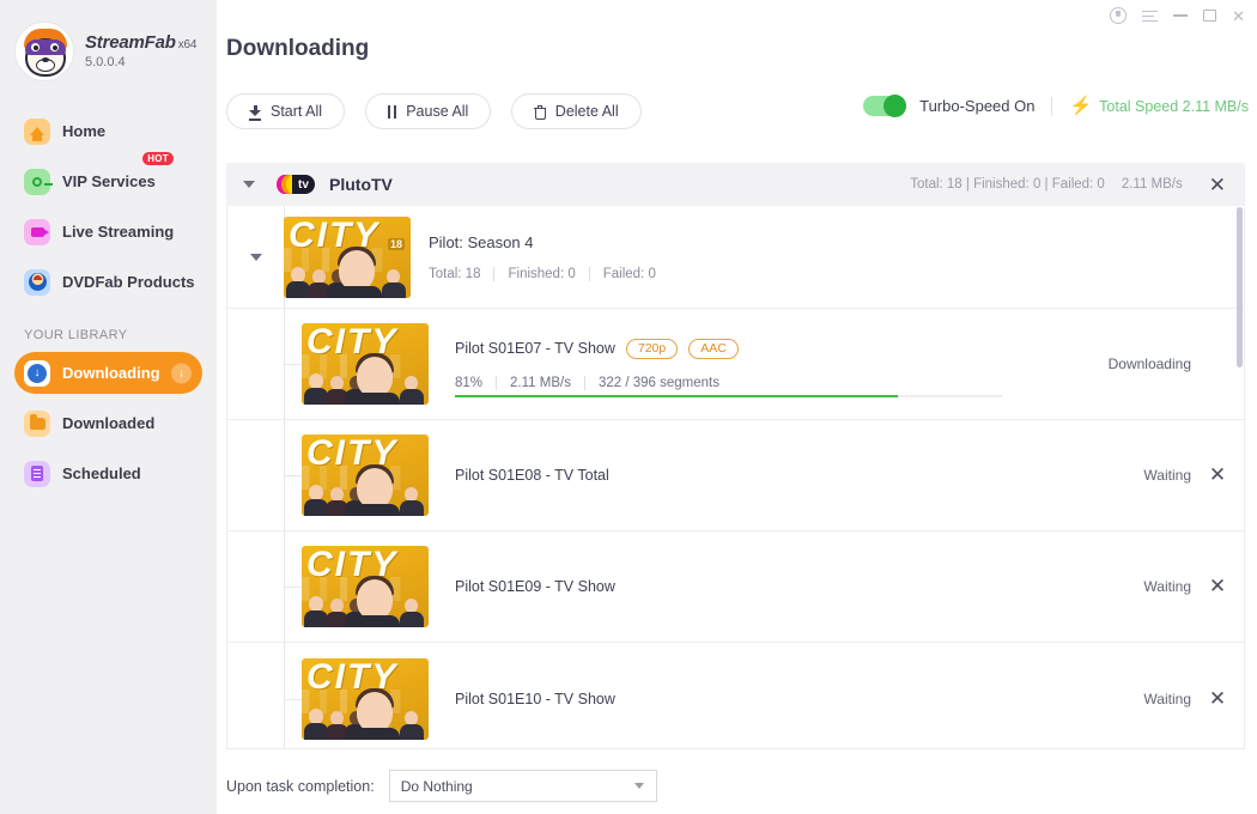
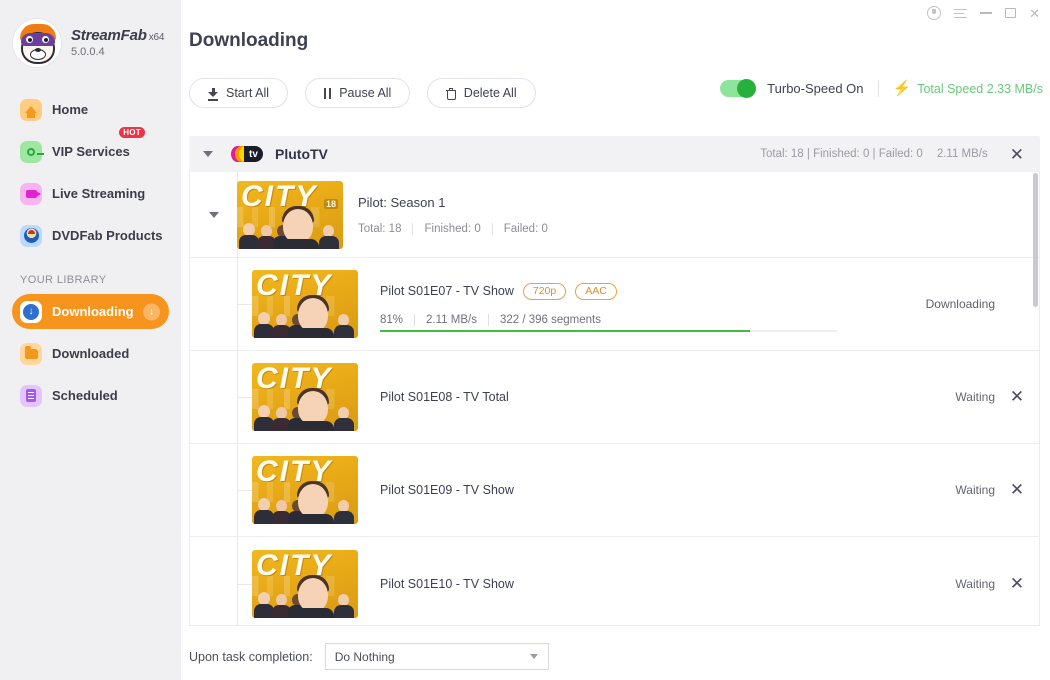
  StreamFab x64
  5.0.0.4
  Home
  VIP Services
  HOT
  Live Streaming
  DVDFab Products
  YOUR LIBRARY
  ↓
  Downloading
  ↓
  Downloaded
  Scheduled
  ✕
  Downloading
  Start All
  Pause All
  Delete All
  Turbo-Speed On
  ⚡
- Total Speed 2.11 MB/s
+ Total Speed 2.33 MB/s
  tv
  PlutoTV
  Total: 18 | Finished: 0 | Failed: 0
  2.11 MB/s
  ✕
  CITY
  18
- Pilot: Season 4
+ Pilot: Season 1
  Total: 18
  Finished: 0
  Failed: 0
  CITY
  Pilot S01E07 - TV Show
  720p
  AAC
  81%
  2.11 MB/s
  322 / 396 segments
  Downloading
  CITY
  Pilot S01E08 - TV Total
  Waiting
  ✕
  CITY
  Pilot S01E09 - TV Show
  Waiting
  ✕
  CITY
  Pilot S01E10 - TV Show
  Waiting
  ✕
  Upon task completion:
  Do Nothing
